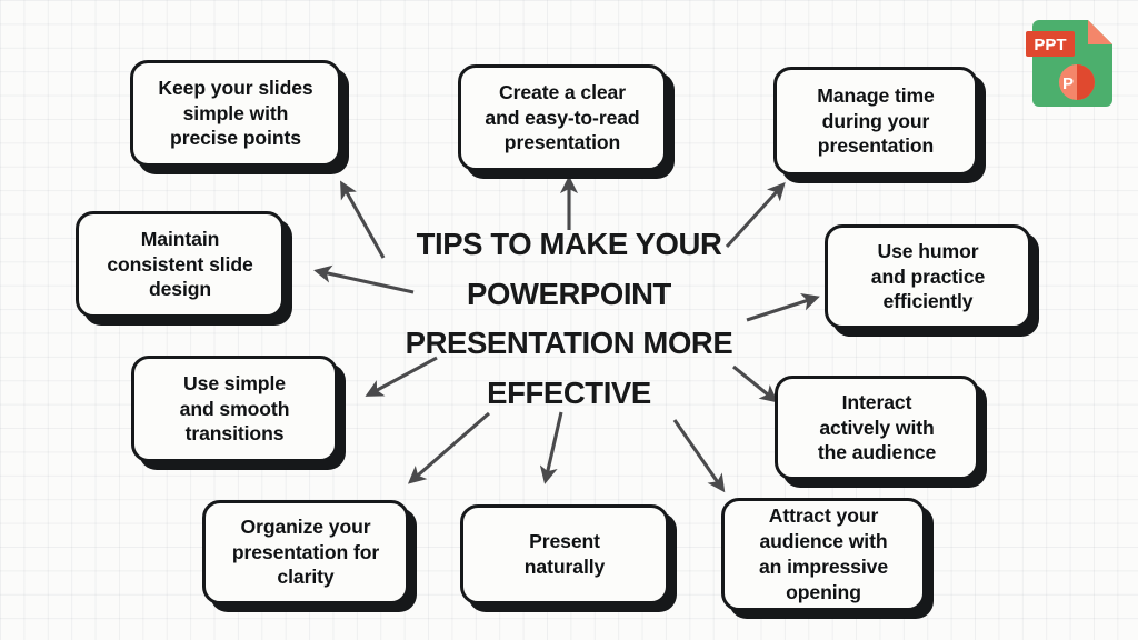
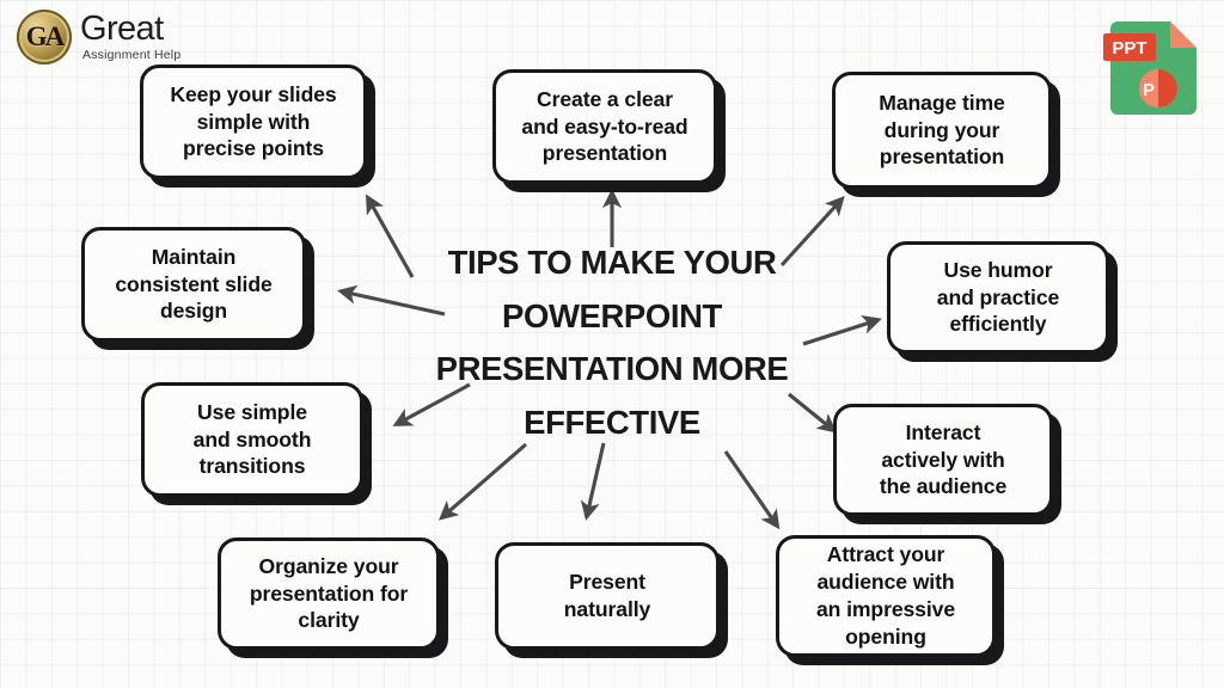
+ GA
+ Great
+ Assignment Help
  PPT
  P
  TIPS TO MAKE YOUR
  POWERPOINT
  PRESENTATION MORE
  EFFECTIVE
  Keep your slides
  simple with
  precise points
  Create a clear
  and easy-to-read
  presentation
  Manage time
  during your
  presentation
  Maintain
  consistent slide
  design
  Use humor
  and practice
  efficiently
  Use simple
  and smooth
  transitions
  Interact
  actively with
  the audience
  Organize your
  presentation for
  clarity
  Present
  naturally
  Attract your
  audience with
  an impressive
  opening
